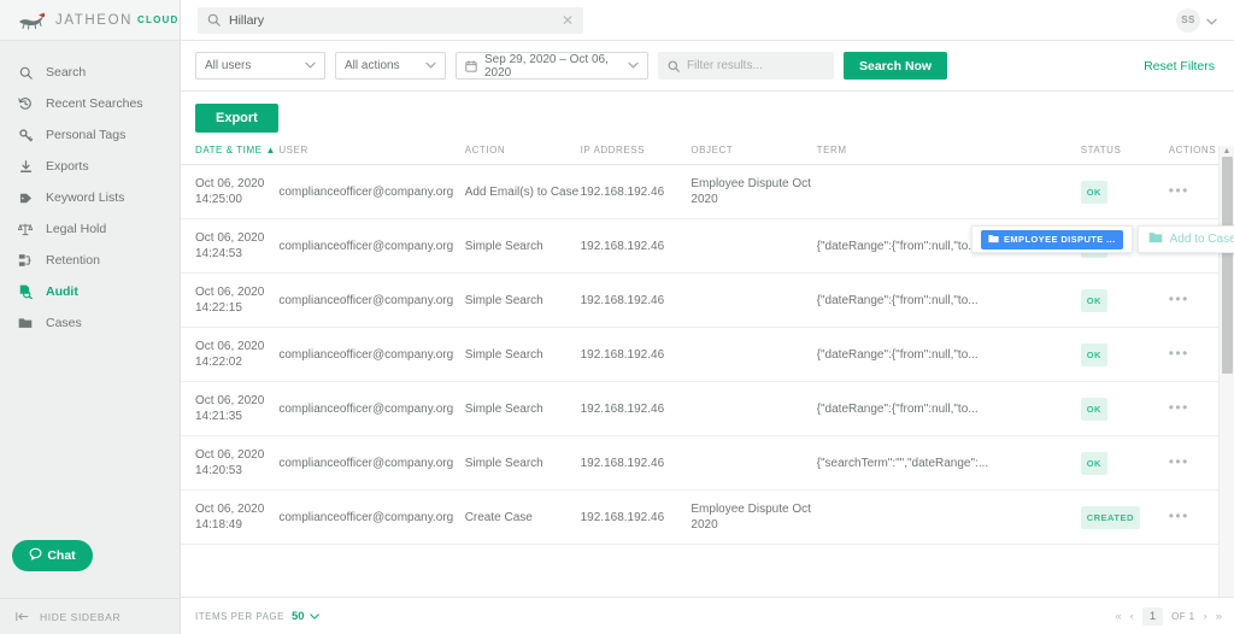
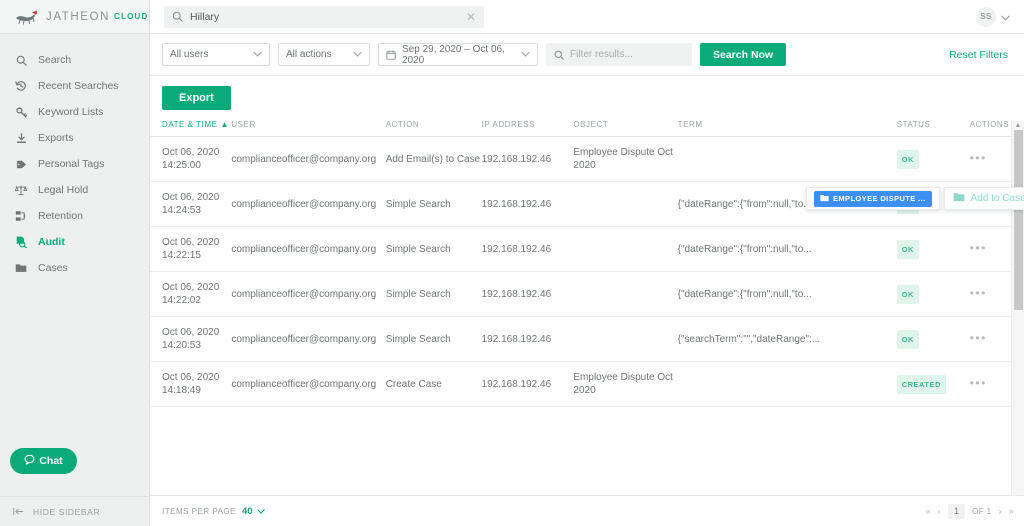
  JATHEON
  CLOUD
  Search
  Recent Searches
- Personal Tags
+ Keyword Lists
  Exports
- Keyword Lists
+ Personal Tags
  Legal Hold
  Retention
  Audit
  Cases
  Chat
  HIDE SIDEBAR
  Hillary
  ✕
  SS
  All users
  All actions
  Sep 29, 2020 – Oct 06, 2020
  Filter results...
  Search Now
  Reset Filters
  Export
  DATE & TIME ▲	USER	ACTION	IP ADDRESS	OBJECT	TERM	STATUS	ACTIONS
  Oct 06, 2020 14:25:00	complianceofficer@company.org	Add Email(s) to Case	192.168.192.46	Employee Dispute Oct 2020		OK	•••
  Oct 06, 2020 14:24:53	complianceofficer@company.org	Simple Search	192.168.192.46		{"dateRange":{"from":null,"to.
  Oct 06, 2020 14:22:15	complianceofficer@company.org	Simple Search	192.168.192.46		{"dateRange":{"from":null,"to...	OK	•••
  Oct 06, 2020 14:22:02	complianceofficer@company.org	Simple Search	192.168.192.46		{"dateRange":{"from":null,"to...	OK	•••
- Oct 06, 2020 14:21:35	complianceofficer@company.org	Simple Search	192.168.192.46		{"dateRange":{"from":null,"to...	OK	•••
  Oct 06, 2020 14:20:53	complianceofficer@company.org	Simple Search	192.168.192.46		{"searchTerm":"","dateRange":...	OK	•••
  Oct 06, 2020 14:18:49	complianceofficer@company.org	Create Case	192.168.192.46	Employee Dispute Oct 2020		CREATED	•••
  ITEMS PER PAGE
- 50
+ 40
  «
  ‹
  1
  OF 1
  ›
  »
  EMPLOYEE DISPUTE ...
  Add to Case
